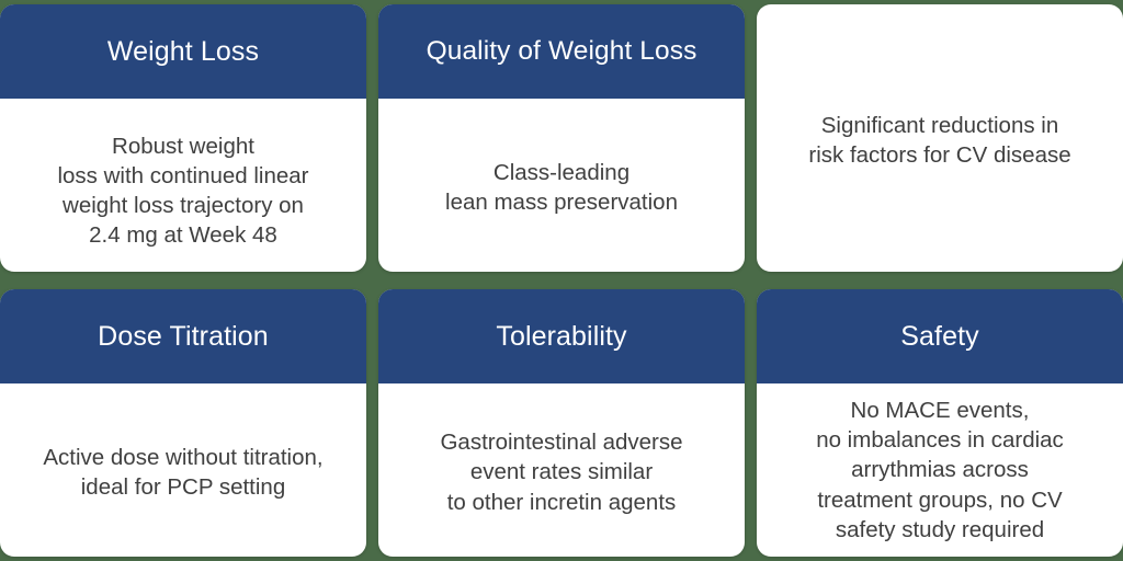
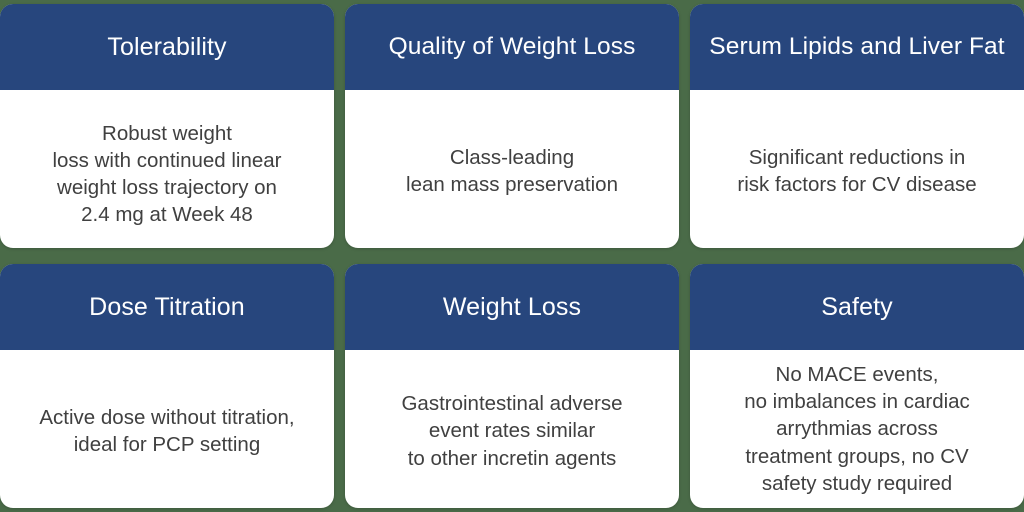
- Weight Loss
+ Tolerability
  Robust weight
  loss with continued linear
  weight loss trajectory on
  2.4 mg at Week 48
  Quality of Weight Loss
  Class-leading
  lean mass preservation
+ Serum Lipids and Liver Fat
  Significant reductions in
  risk factors for CV disease
  Dose Titration
  Active dose without titration,
  ideal for PCP setting
- Tolerability
+ Weight Loss
  Gastrointestinal adverse
  event rates similar
  to other incretin agents
  Safety
  No MACE events,
  no imbalances in cardiac
  arrythmias across
  treatment groups, no CV
  safety study required
